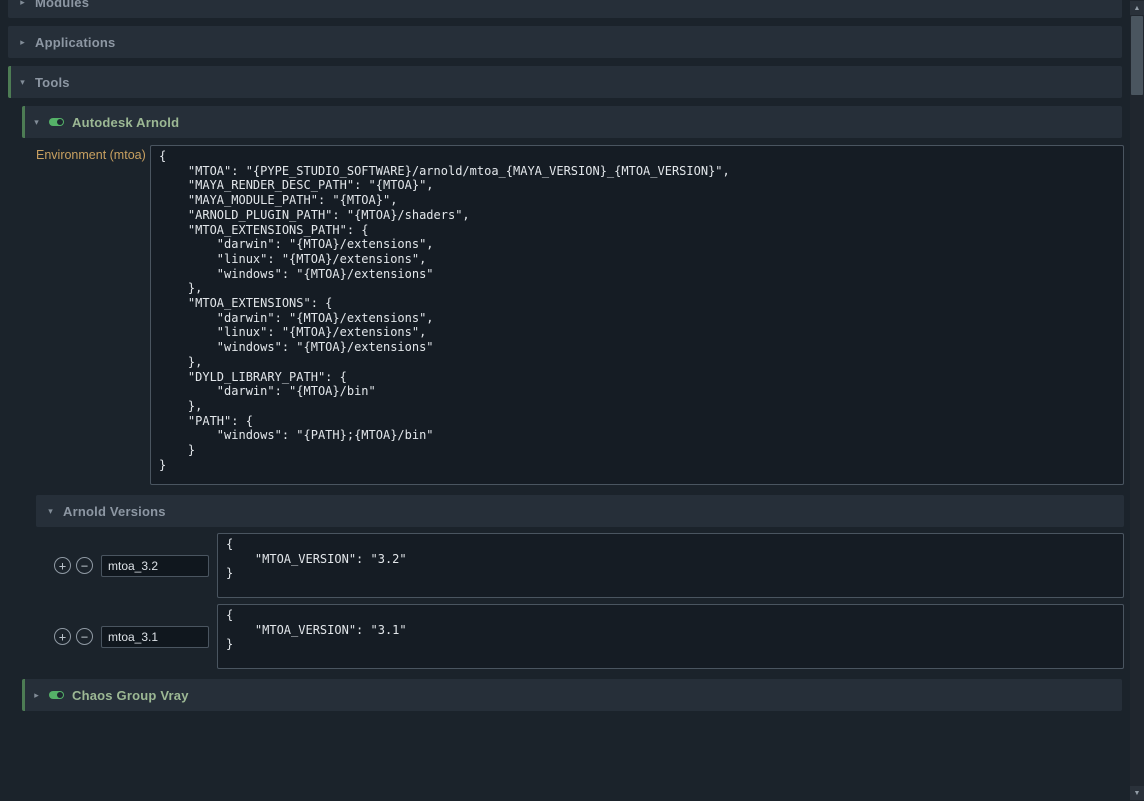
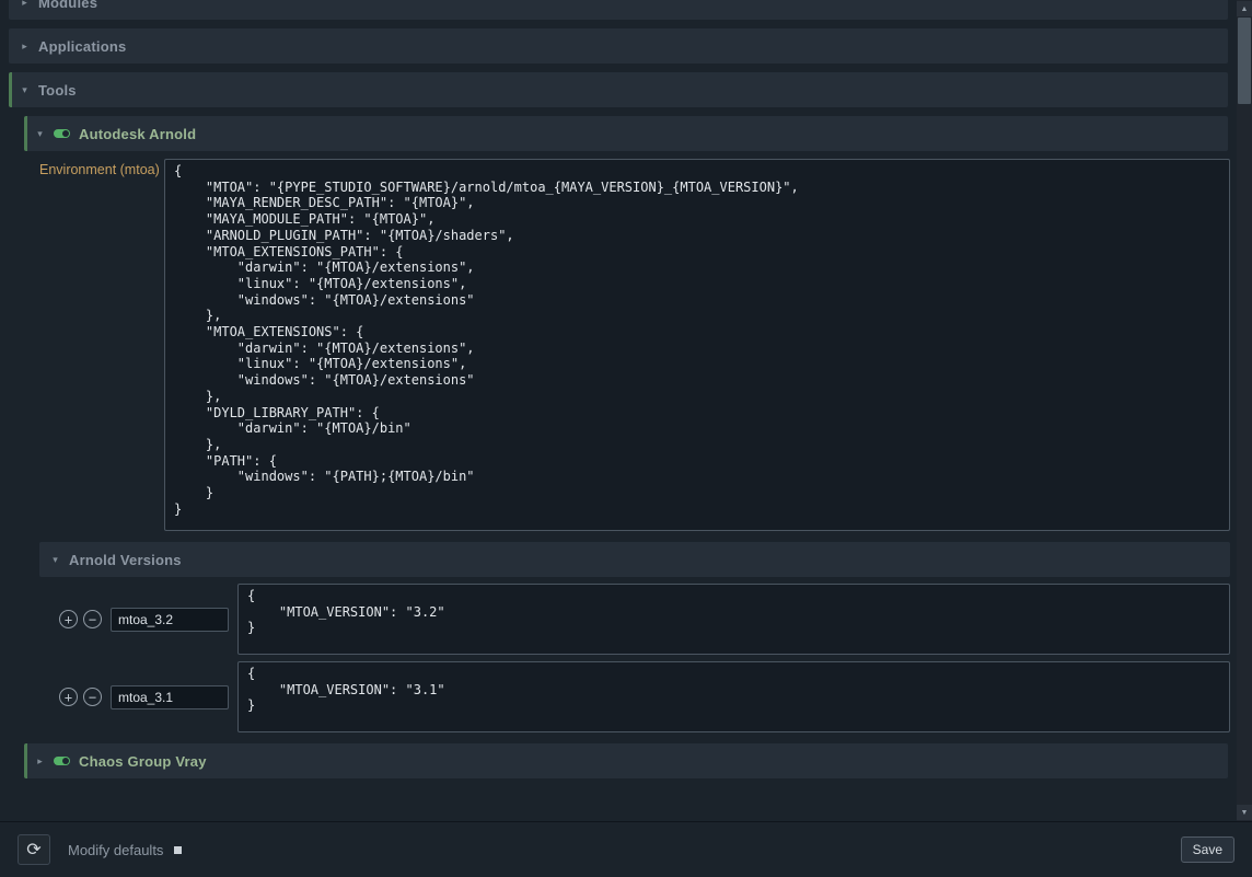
  ▸
  Modules
  ▸
  Applications
  ▾
  Tools
  ▾
  Autodesk Arnold
  Environment (mtoa)
  {
  "MTOA": "{PYPE_STUDIO_SOFTWARE}/arnold/mtoa_{MAYA_VERSION}_{MTOA_VERSION}",
  "MAYA_RENDER_DESC_PATH": "{MTOA}",
  "MAYA_MODULE_PATH": "{MTOA}",
  "ARNOLD_PLUGIN_PATH": "{MTOA}/shaders",
  "MTOA_EXTENSIONS_PATH": {
  "darwin": "{MTOA}/extensions",
  "linux": "{MTOA}/extensions",
  "windows": "{MTOA}/extensions"
  },
  "MTOA_EXTENSIONS": {
  "darwin": "{MTOA}/extensions",
  "linux": "{MTOA}/extensions",
  "windows": "{MTOA}/extensions"
  },
  "DYLD_LIBRARY_PATH": {
  "darwin": "{MTOA}/bin"
  },
  "PATH": {
  "windows": "{PATH};{MTOA}/bin"
  }
  }
  ▾
  Arnold Versions
  +
  −
  mtoa_3.2
  {
  "MTOA_VERSION": "3.2"
  }
  +
  −
  mtoa_3.1
  {
  "MTOA_VERSION": "3.1"
  }
  ▸
  Chaos Group Vray
+ ⟳
+ Modify defaults
+ Save
